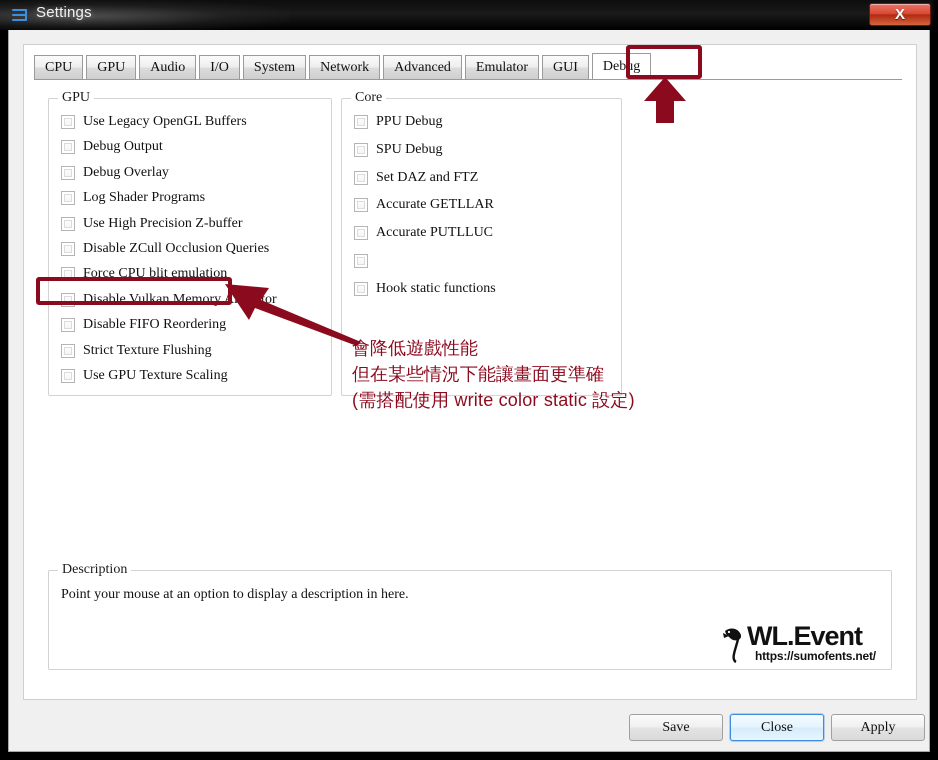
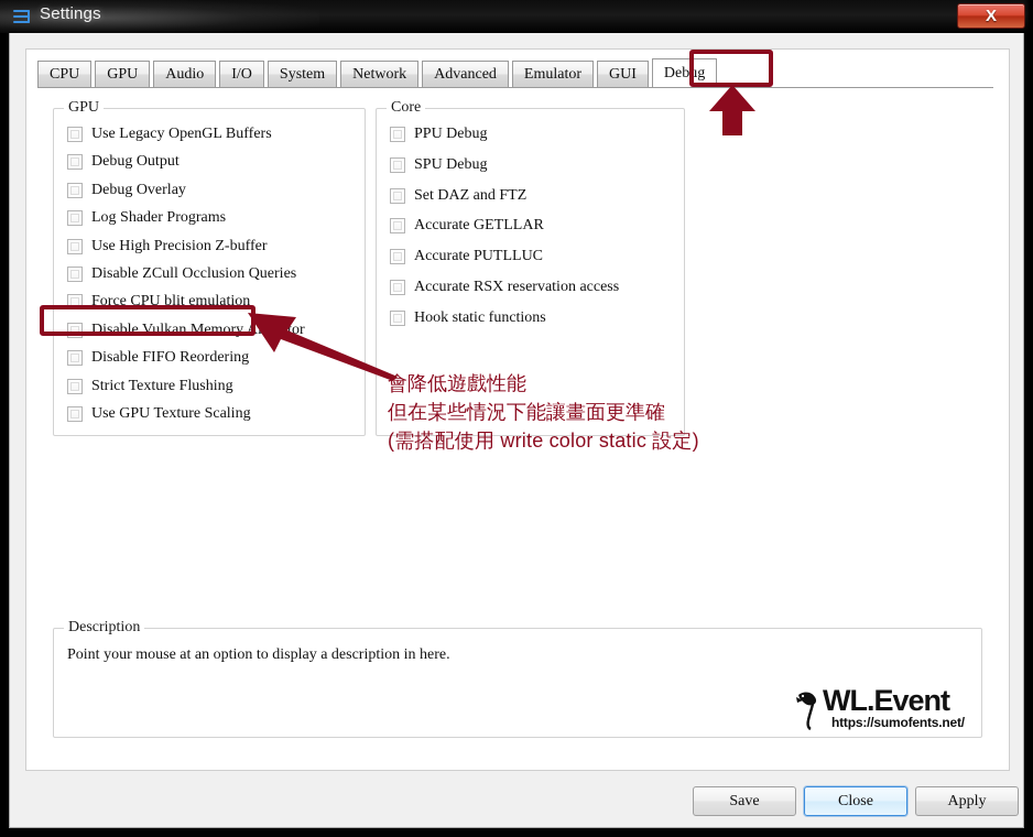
  Settings
  X
  CPU
  GPU
  Audio
  I/O
  System
  Network
  Advanced
  Emulator
  GUI
  Debug
  GPU
  Use Legacy OpenGL Buffers
  Debug Output
  Debug Overlay
  Log Shader Programs
  Use High Precision Z-buffer
  Disable ZCull Occlusion Queries
  Force CPU blit emulation
  Disable Vulkan Memory Ator
  Disable FIFO Reordering
  Strict Texture Flushing
  Use GPU Texture Scaling
  Core
  PPU Debug
  SPU Debug
  Set DAZ and FTZ
  Accurate GETLLAR
  Accurate PUTLLUC
+ Accurate RSX reservation access
  Hook static functions
  Description
  Point your mouse at an option to display a description in here.
  WL.Event
  https://sumofents.net/
  Save
  Close
  Apply
  會降低遊戲性能
  但在某些情況下能讓畫面更準確
  (需搭配使用 write color static 設定)
